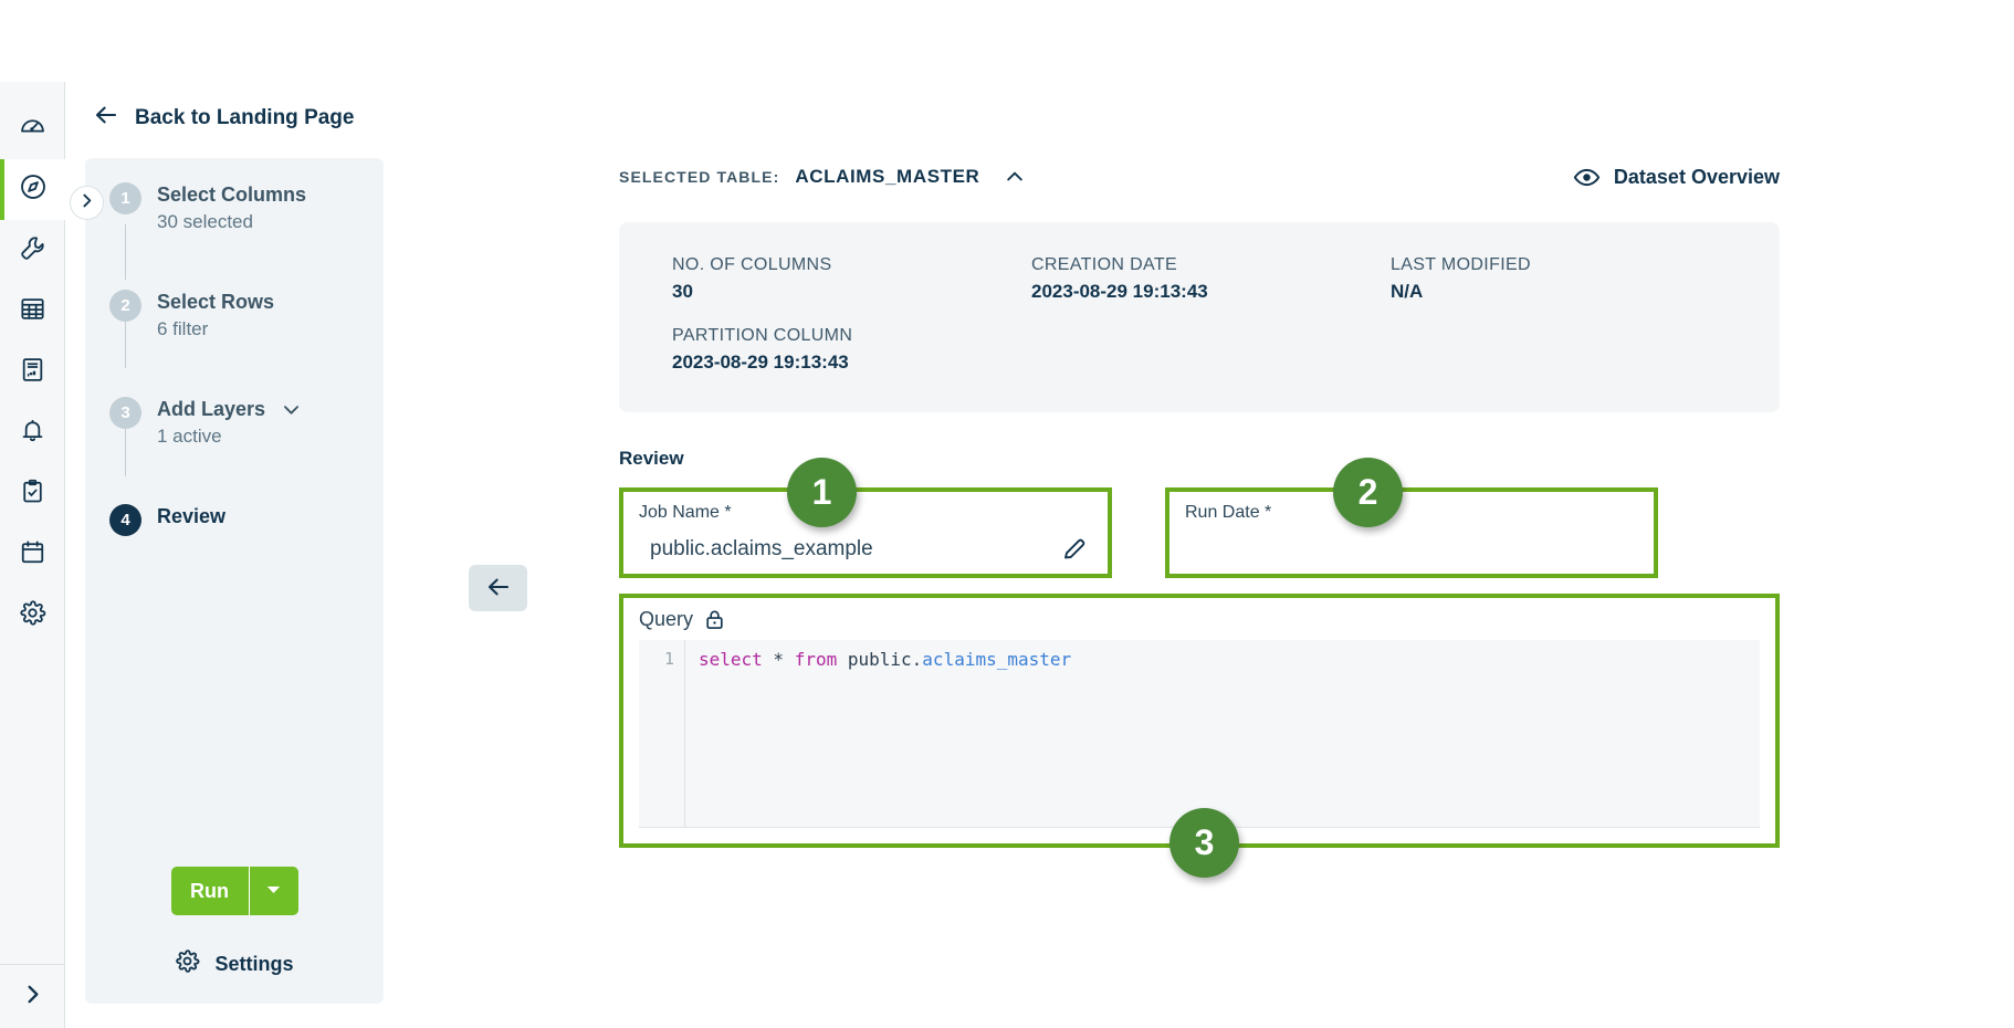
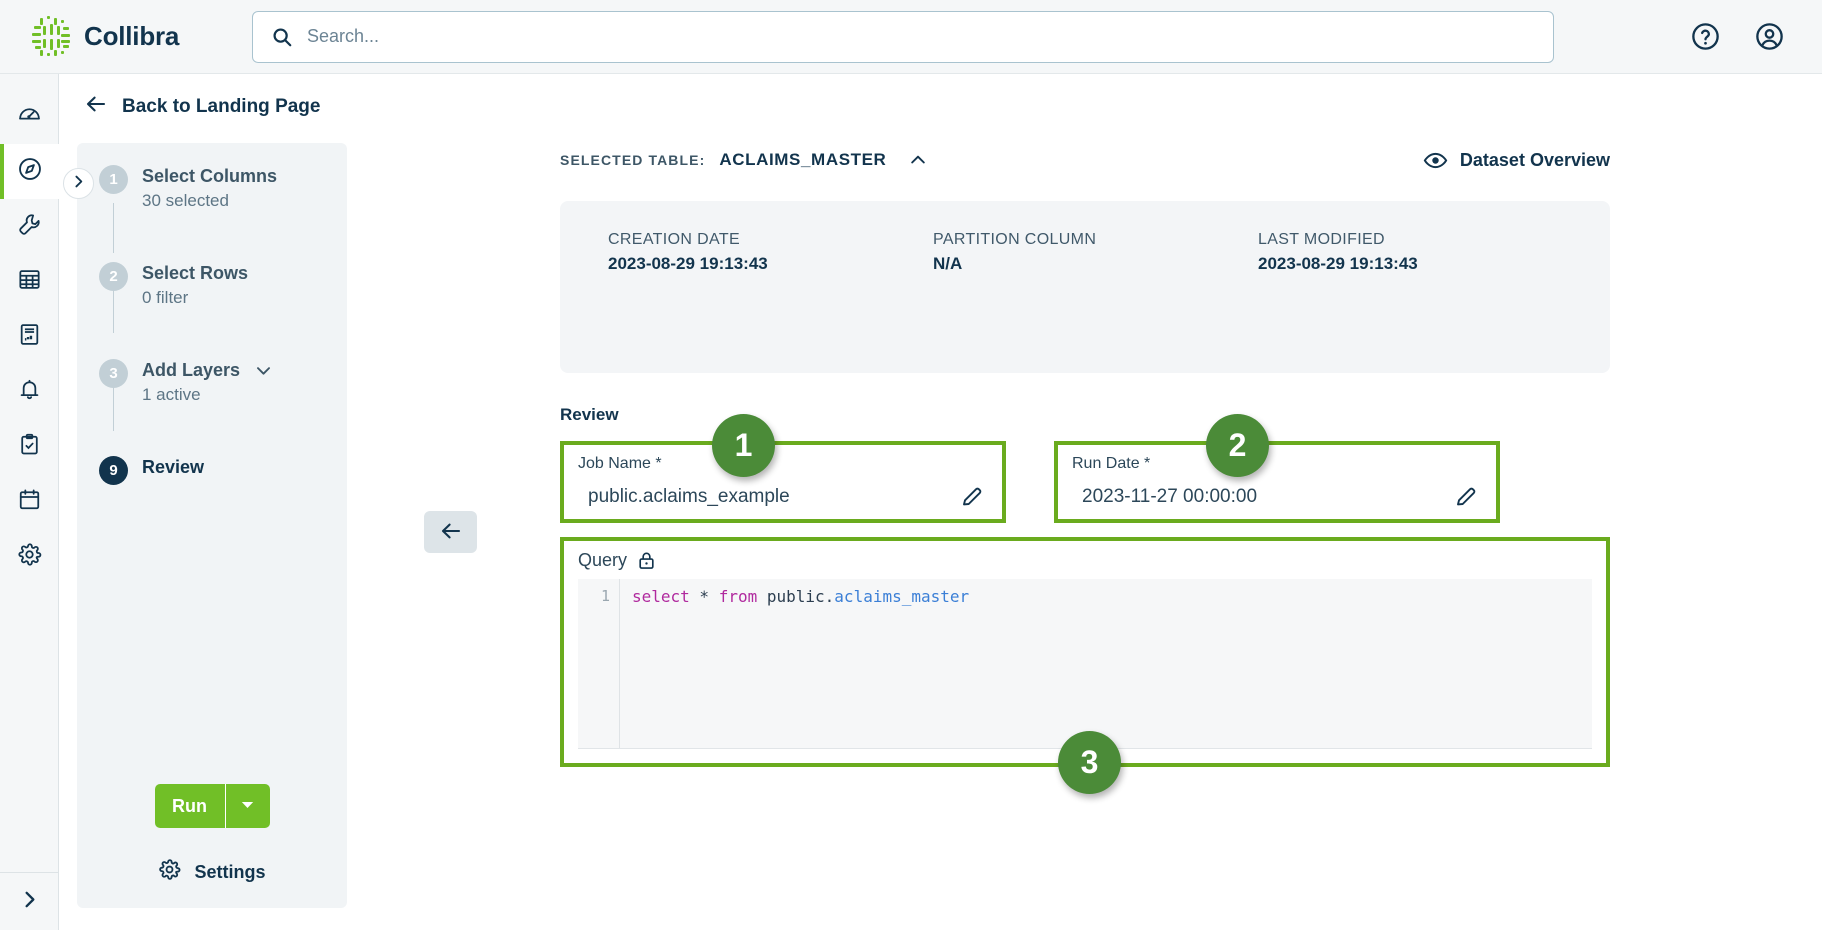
+ Collibra
+ Search...
  Back to Landing Page
  1
  Select Columns
  30 selected
  2
  Select Rows
- 6 filter
+ 0 filter
  3
  Add Layers
  1 active
- 4
+ 9
  Review
  Run
  Settings
  SELECTED TABLE:
  ACLAIMS_MASTER
  Dataset Overview
- NO. OF COLUMNS
- 30
  CREATION DATE
  2023-08-29 19:13:43
- LAST MODIFIED
+ PARTITION COLUMN
  N/A
- PARTITION COLUMN
+ LAST MODIFIED
  2023-08-29 19:13:43
  Review
  Job Name *
  public.aclaims_example
  1
  Run Date *
+ 2023-11-27 00:00:00
  2
  Query
  1
  select * from public.aclaims_master
  3
